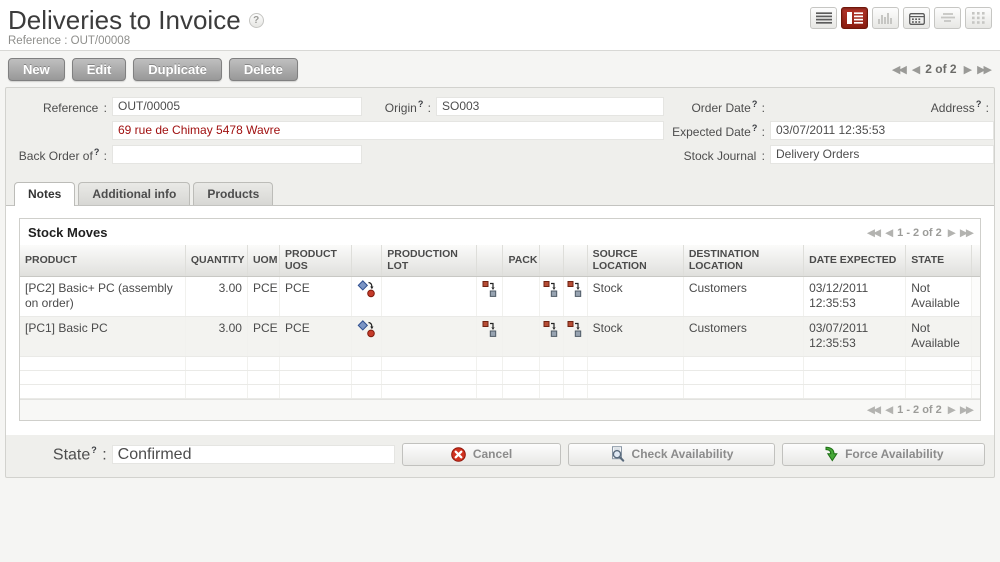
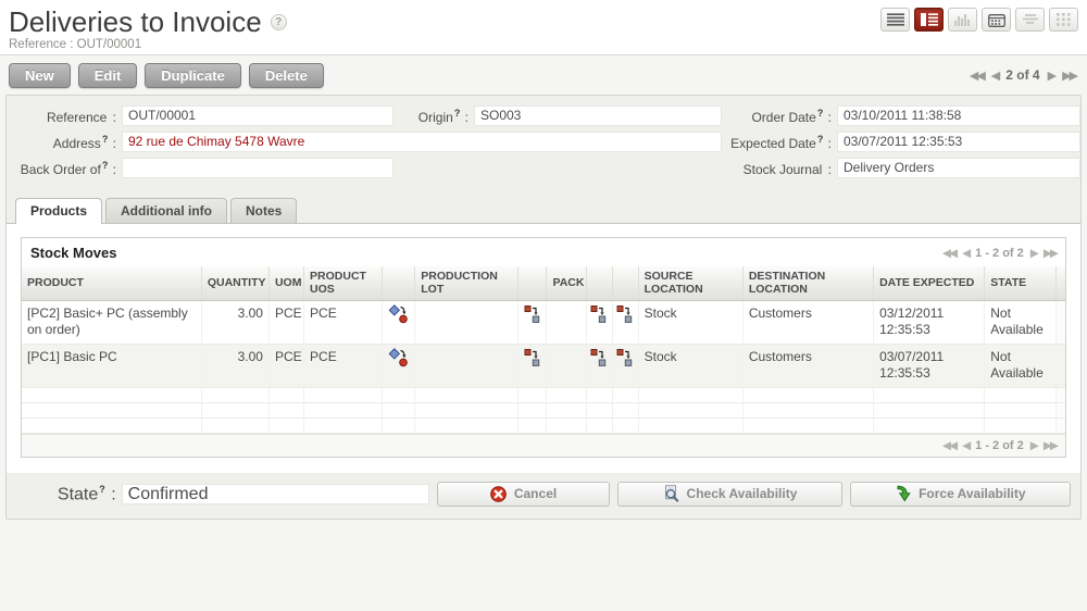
  Deliveries to Invoice
  ?
- Reference : OUT/00008
+ Reference : OUT/00001
  New
  Edit
  Duplicate
  Delete
  ◀◀
  ◀
- 2 of 2
+ 2 of 4
  ▶
  ▶▶
  Reference :
- OUT/00005
+ OUT/00001
  Origin? :
  SO003
  Order Date? :
+ 03/10/2011 11:38:58
  Address? :
- 69 rue de Chimay 5478 Wavre
+ 92 rue de Chimay 5478 Wavre
  Expected Date? :
  03/07/2011 12:35:53
  Back Order of? :
  Stock Journal :
  Delivery Orders
- Notes
+ Products
  Additional info
- Products
+ Notes
  Stock Moves
  ◀◀
  ◀
  1 - 2 of 2
  ▶
  ▶▶
  PRODUCT	QUANTITY	UOM	PRODUCT UOS		PRODUCTION LOT		PACK			SOURCE LOCATION	DESTINATION LOCATION	DATE EXPECTED	STATE
  [PC2] Basic+ PC (assembly on order)	3.00	PCE	PCE							Stock	Customers	03/12/2011 12:35:53	Not Available
  [PC1] Basic PC	3.00	PCE	PCE							Stock	Customers	03/07/2011 12:35:53	Not Available
  ◀◀
  ◀
  1 - 2 of 2
  ▶
  ▶▶
  State? :
  Confirmed
  Cancel
  Check Availability
  Force Availability
